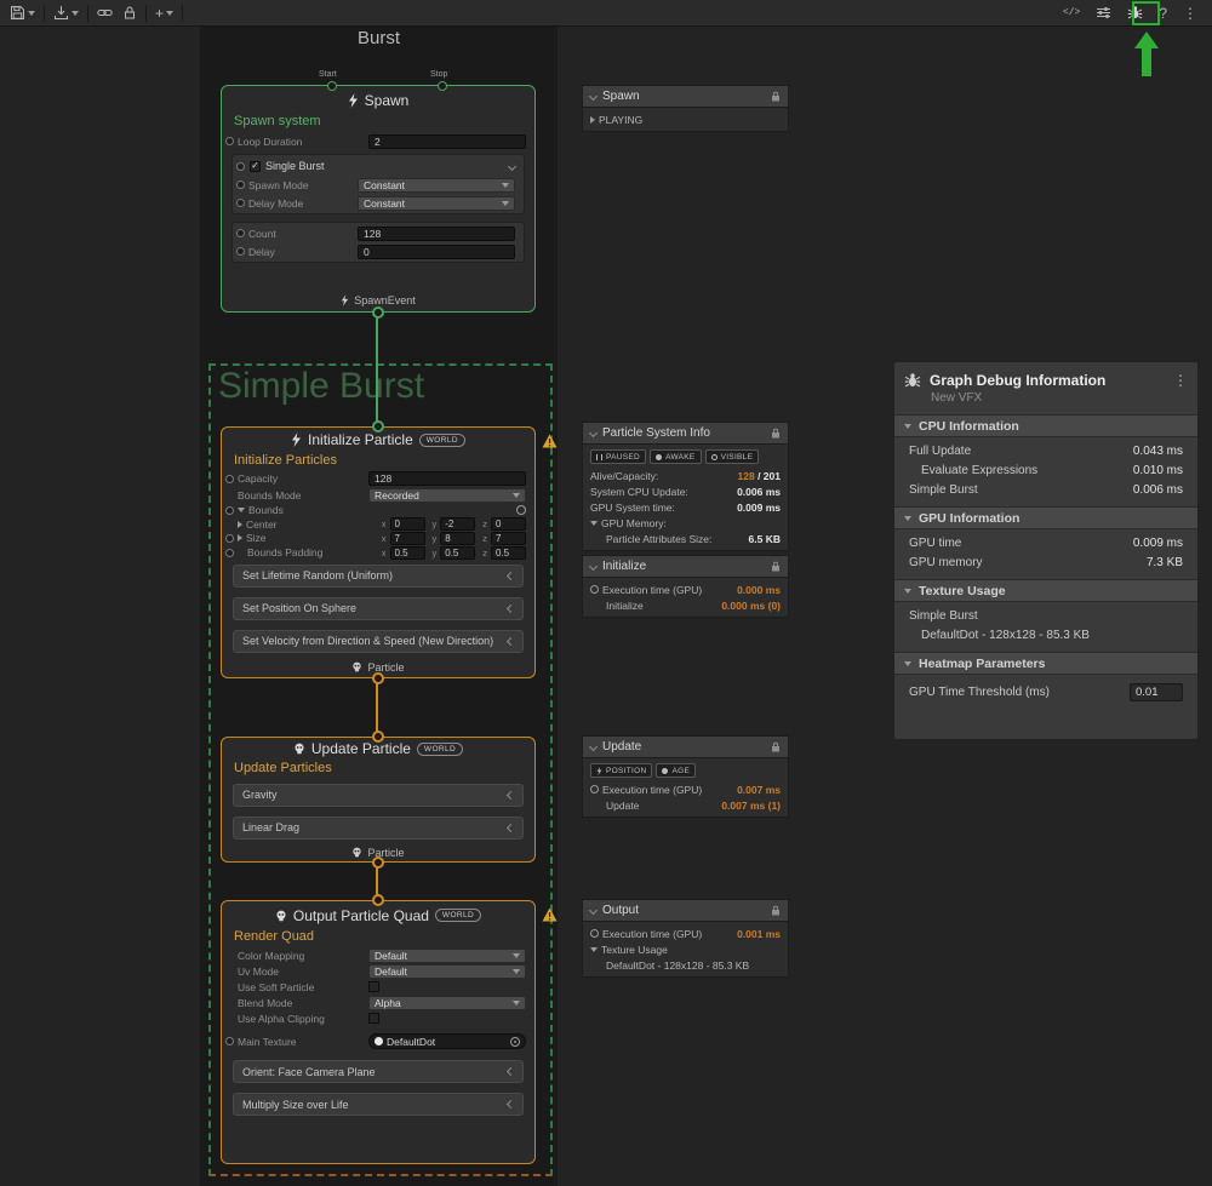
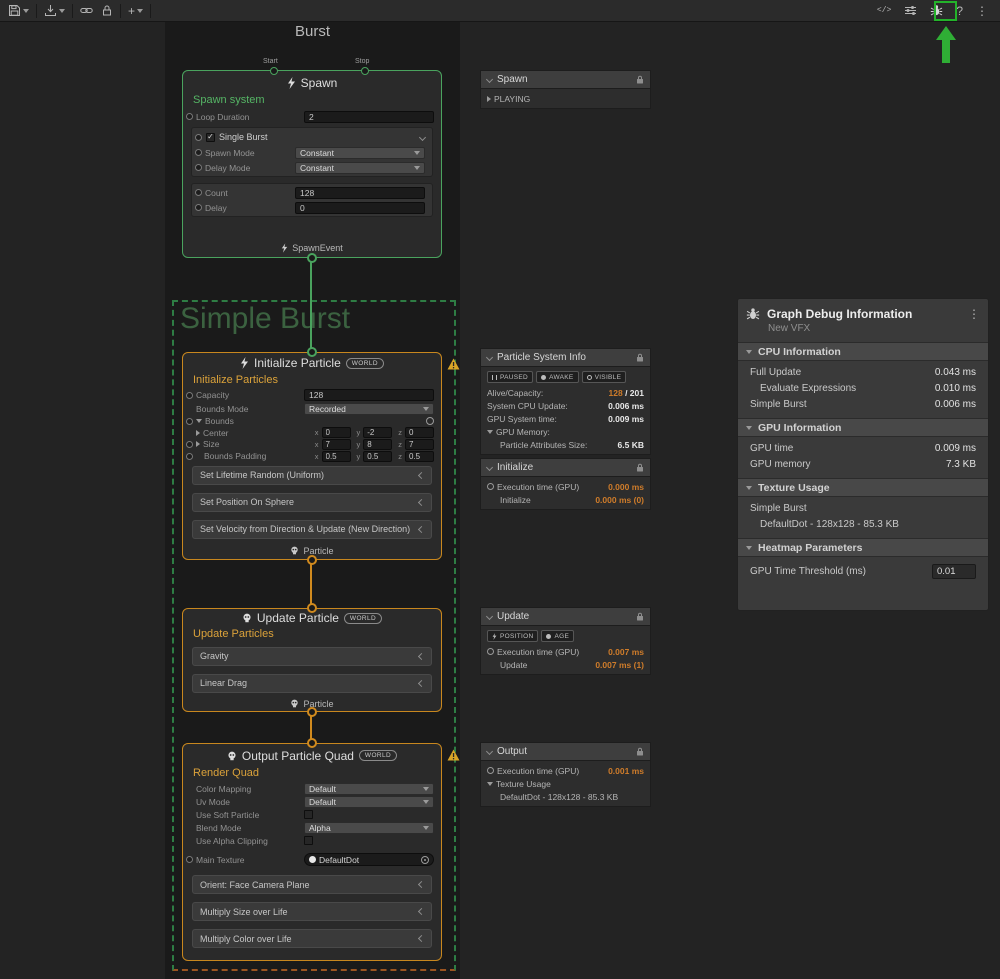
  +
  </>
  ?
  ⋮
  Burst
  Simple Burst
  Spawn
  Spawn system
  Loop Duration
  2
  ✓
  Single Burst
  Spawn Mode
  Constant
  Delay Mode
  Constant
  Count
  128
  Delay
  0
  SpawnEvent
  Initialize Particle
  Initialize Particles
  Capacity
  128
  Bounds Mode
  Recorded
  Bounds
  Center
  x
  0
  y
  -2
  z
  0
  Size
  x
  7
  y
  8
  z
  7
  Bounds Padding
  x
  0.5
  y
  0.5
  z
  0.5
  Set Lifetime Random (Uniform)
  Set Position On Sphere
- Set Velocity from Direction & Speed (New Direction)
+ Set Velocity from Direction & Update (New Direction)
  Particle
  Update Particle
  Update Particles
  Gravity
  Linear Drag
  Particle
  Output Particle Quad
  Render Quad
  Color Mapping
  Default
  Uv Mode
  Default
  Use Soft Particle
  Blend Mode
  Alpha
  Use Alpha Clipping
  Main Texture
  DefaultDot
  Orient: Face Camera Plane
  Multiply Size over Life
+ Multiply Color over Life
  Spawn
  PLAYING
  Particle System Info
  Alive/Capacity:
  128 / 201
  System CPU Update:
  0.006 ms
  GPU System time:
  0.009 ms
  GPU Memory:
  Particle Attributes Size:
  6.5 KB
  Initialize
  Execution time (GPU)
  0.000 ms
  Initialize
  0.000 ms (0)
  Update
  Execution time (GPU)
  0.007 ms
  Update
  0.007 ms (1)
  Output
  Execution time (GPU)
  0.001 ms
  Texture Usage
  DefaultDot - 128x128 - 85.3 KB
  Graph Debug Information
  ⋮
  New VFX
  CPU Information
  Full Update
  0.043 ms
  Evaluate Expressions
  0.010 ms
  Simple Burst
  0.006 ms
  GPU Information
  GPU time
  0.009 ms
  GPU memory
  7.3 KB
  Texture Usage
  Simple Burst
  DefaultDot - 128x128 - 85.3 KB
  Heatmap Parameters
  GPU Time Threshold (ms)
  0.01
